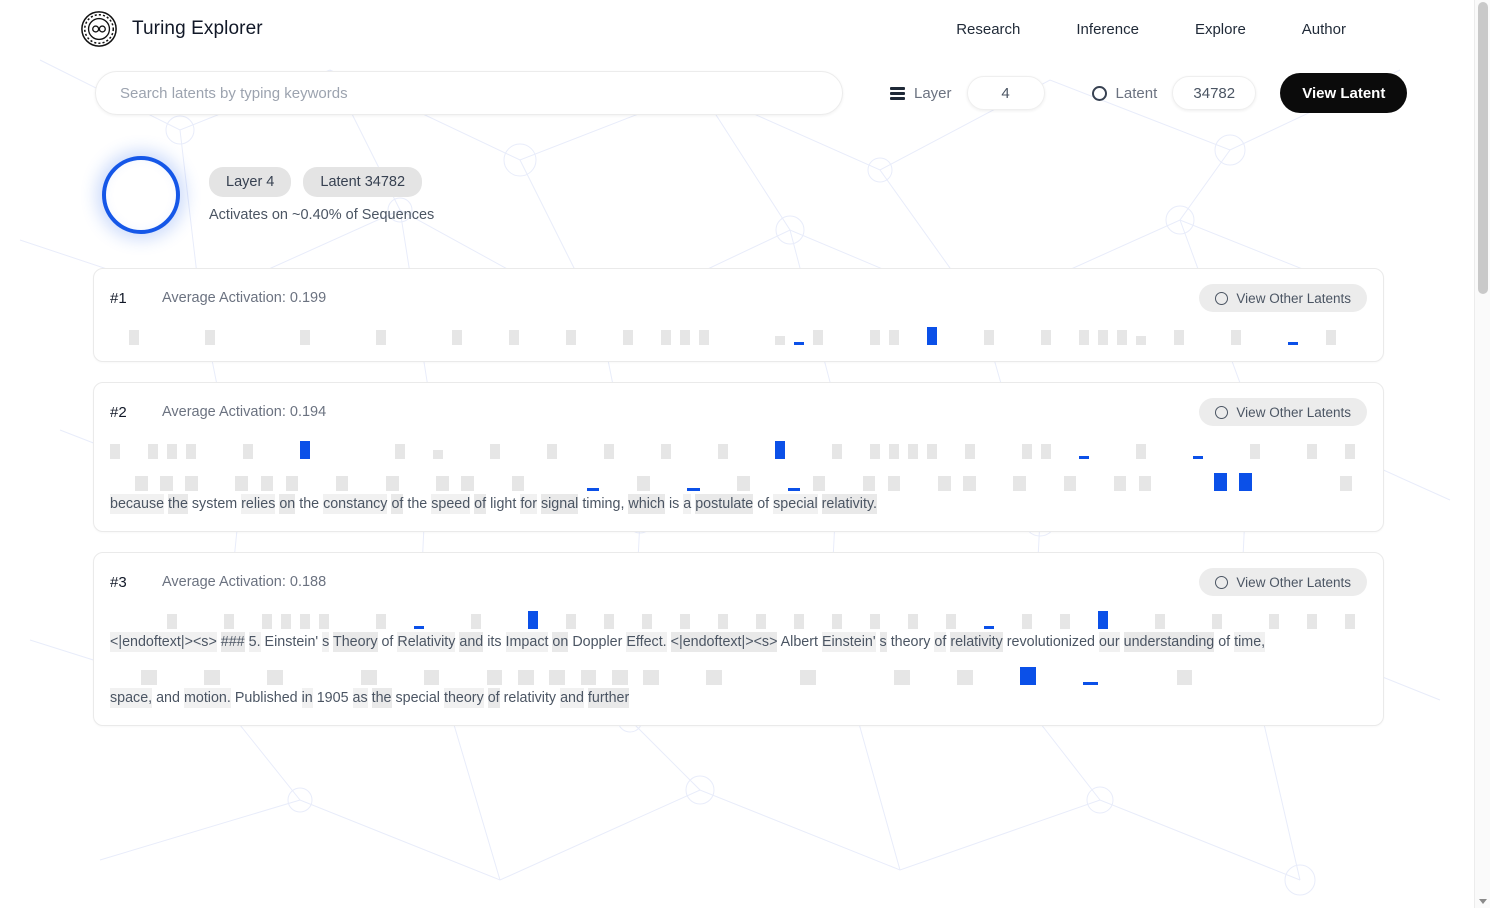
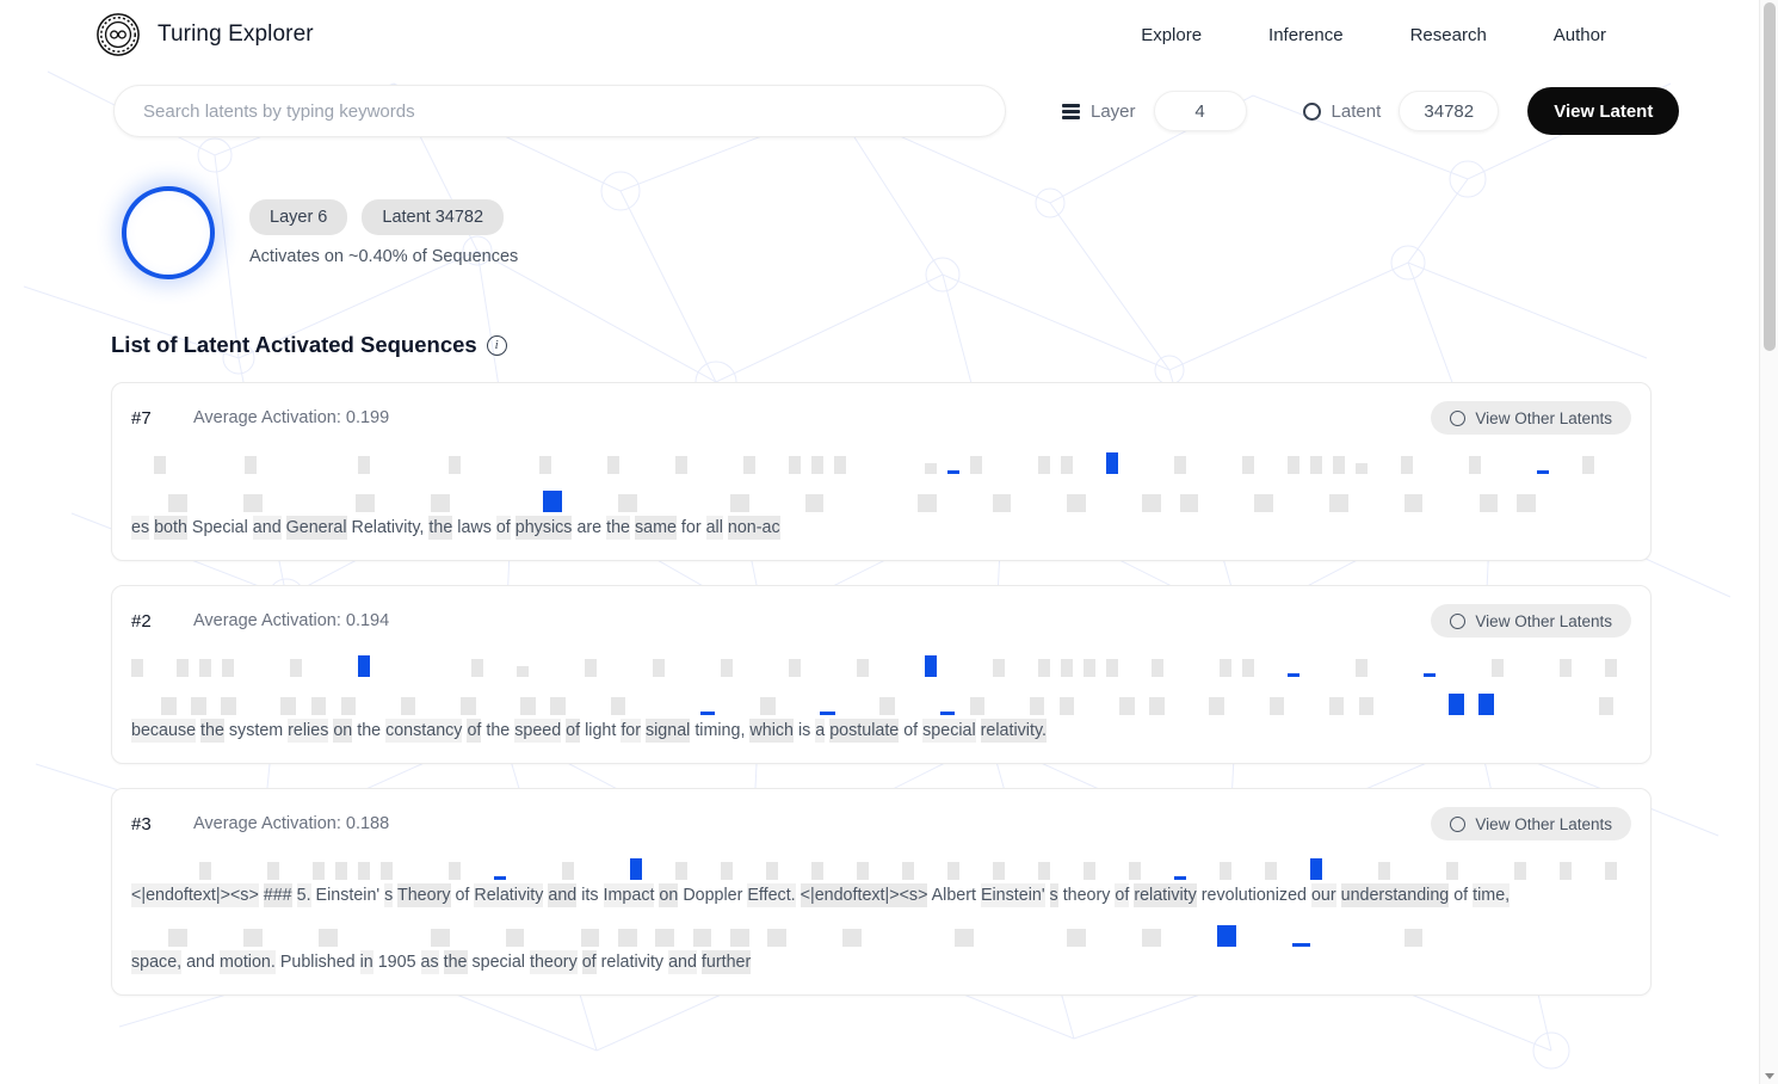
  Turing Explorer
- Research
+ Explore
  Inference
- Explore
+ Research
  Author
  Search latents by typing keywords
  Layer
  4
  Latent
  34782
  View Latent
- Layer 4
+ Layer 6
  Latent 34782
  Activates on ~0.40% of Sequences
+ List of Latent Activated Sequences
+ i
- #1
+ #7
  Average Activation: 0.199
  View Other Latents
+ es both Special and General Relativity, the laws of physics are the same for all non-ac
  #2
  Average Activation: 0.194
  View Other Latents
  because the system relies on the constancy of the speed of light for signal timing, which is a postulate of special relativity.
  #3
  Average Activation: 0.188
  View Other Latents
  <|endoftext|><s> ### 5. Einstein' s Theory of Relativity and its Impact on Doppler Effect. <|endoftext|><s> Albert Einstein' s theory of relativity revolutionized our understanding of time,
  space, and motion. Published in 1905 as the special theory of relativity and further
